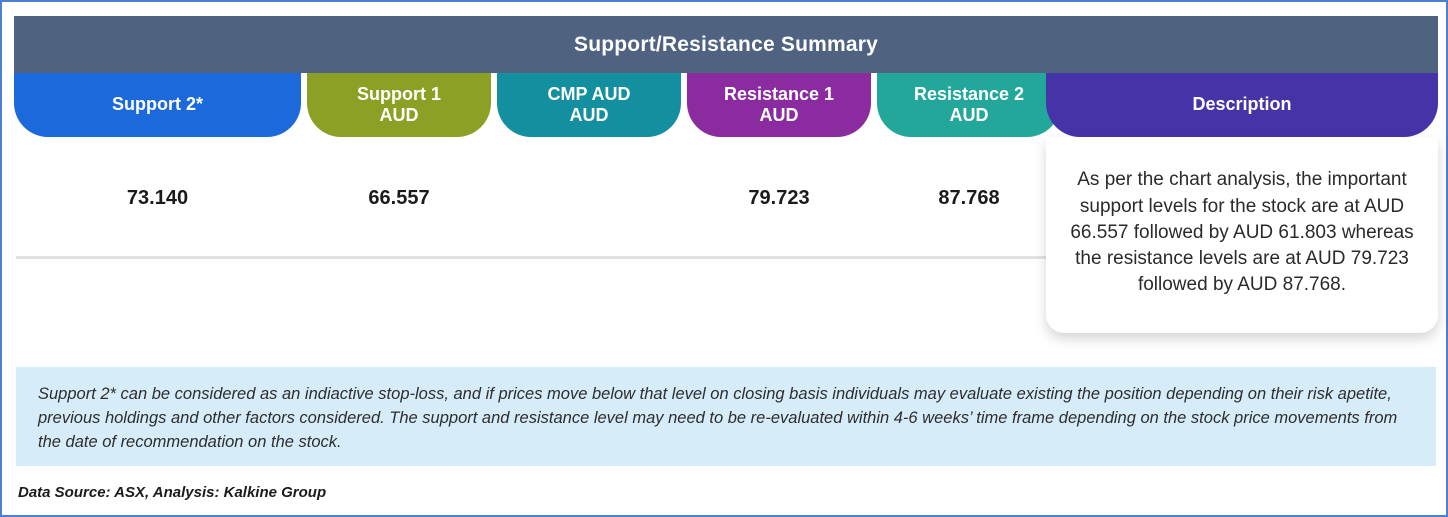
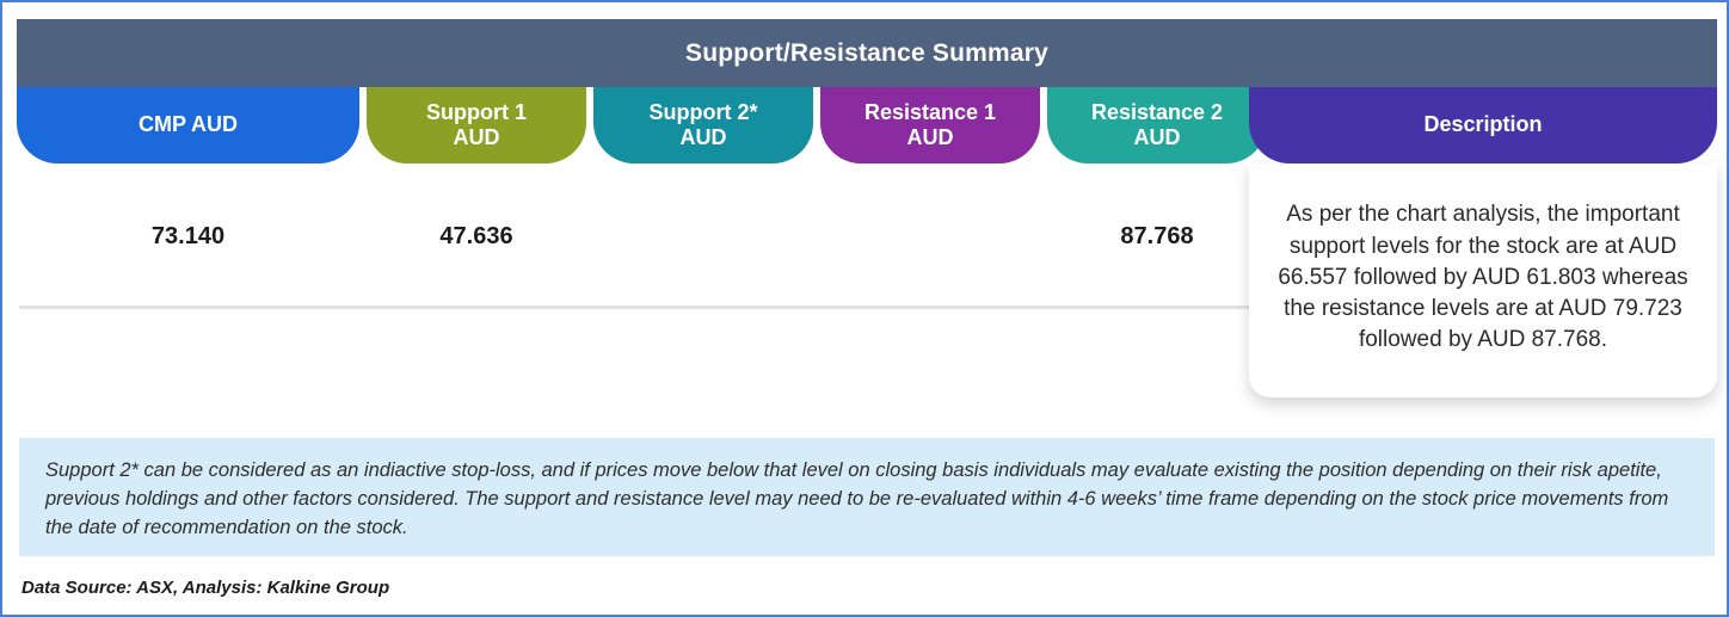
  Support/Resistance Summary
- Support 2*
+ CMP AUD
  Support 1
  AUD
- CMP AUD
+ Support 2*
  AUD
  Resistance 1
  AUD
  Resistance 2
  AUD
  Description
  73.140
- 66.557
+ 47.636
- 79.723
  87.768
  As per the chart analysis, the important support levels for the stock are at AUD 66.557 followed by AUD 61.803 whereas the resistance levels are at AUD 79.723 followed by AUD 87.768.
  Support 2* can be considered as an indiactive stop-loss, and if prices move below that level on closing basis individuals may evaluate existing the position depending on their risk apetite, previous holdings and other factors considered. The support and resistance level may need to be re-evaluated within 4-6 weeks’ time frame depending on the stock price movements from the date of recommendation on the stock.
  Data Source: ASX, Analysis: Kalkine Group
